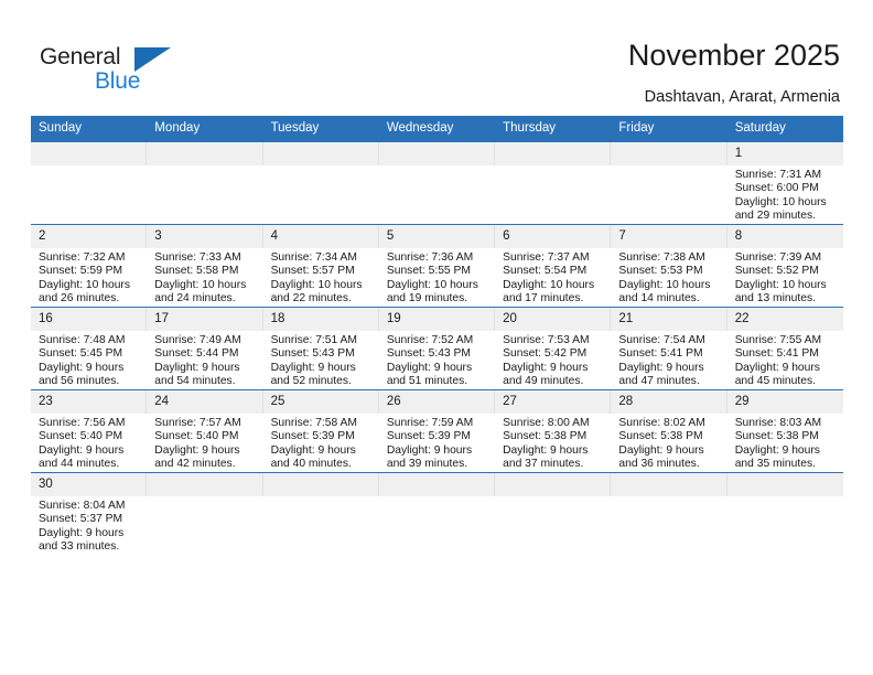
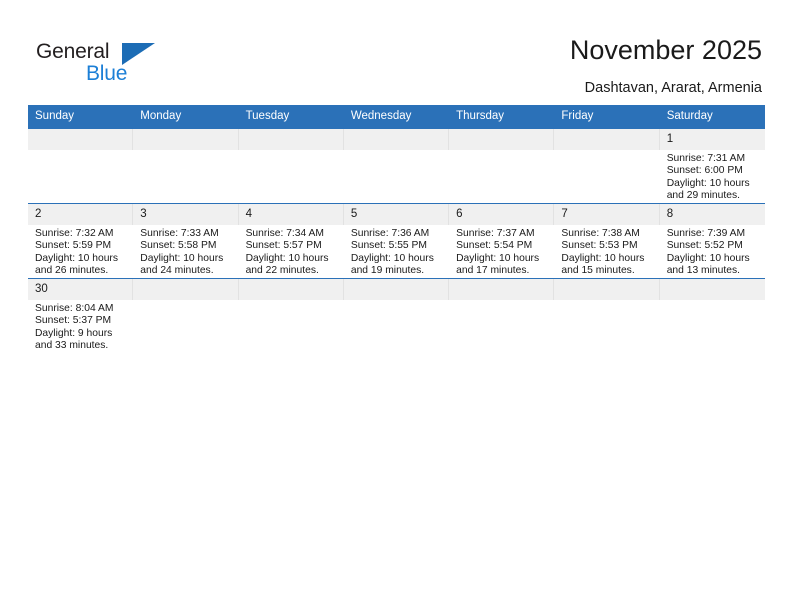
  General
  Blue
  November 2025
  Dashtavan, Ararat, Armenia
  Sunday	Monday	Tuesday	Wednesday	Thursday	Friday	Saturday
  						1Sunrise: 7:31 AMSunset: 6:00 PMDaylight: 10 hoursand 29 minutes.
- 2Sunrise: 7:32 AMSunset: 5:59 PMDaylight: 10 hoursand 26 minutes.	3Sunrise: 7:33 AMSunset: 5:58 PMDaylight: 10 hoursand 24 minutes.	4Sunrise: 7:34 AMSunset: 5:57 PMDaylight: 10 hoursand 22 minutes.	5Sunrise: 7:36 AMSunset: 5:55 PMDaylight: 10 hoursand 19 minutes.	6Sunrise: 7:37 AMSunset: 5:54 PMDaylight: 10 hoursand 17 minutes.	7Sunrise: 7:38 AMSunset: 5:53 PMDaylight: 10 hoursand 14 minutes.	8Sunrise: 7:39 AMSunset: 5:52 PMDaylight: 10 hoursand 13 minutes.
+ 2Sunrise: 7:32 AMSunset: 5:59 PMDaylight: 10 hoursand 26 minutes.	3Sunrise: 7:33 AMSunset: 5:58 PMDaylight: 10 hoursand 24 minutes.	4Sunrise: 7:34 AMSunset: 5:57 PMDaylight: 10 hoursand 22 minutes.	5Sunrise: 7:36 AMSunset: 5:55 PMDaylight: 10 hoursand 19 minutes.	6Sunrise: 7:37 AMSunset: 5:54 PMDaylight: 10 hoursand 17 minutes.	7Sunrise: 7:38 AMSunset: 5:53 PMDaylight: 10 hoursand 15 minutes.	8Sunrise: 7:39 AMSunset: 5:52 PMDaylight: 10 hoursand 13 minutes.
- 16Sunrise: 7:48 AMSunset: 5:45 PMDaylight: 9 hoursand 56 minutes.	17Sunrise: 7:49 AMSunset: 5:44 PMDaylight: 9 hoursand 54 minutes.	18Sunrise: 7:51 AMSunset: 5:43 PMDaylight: 9 hoursand 52 minutes.	19Sunrise: 7:52 AMSunset: 5:43 PMDaylight: 9 hoursand 51 minutes.	20Sunrise: 7:53 AMSunset: 5:42 PMDaylight: 9 hoursand 49 minutes.	21Sunrise: 7:54 AMSunset: 5:41 PMDaylight: 9 hoursand 47 minutes.	22Sunrise: 7:55 AMSunset: 5:41 PMDaylight: 9 hoursand 45 minutes.
- 23Sunrise: 7:56 AMSunset: 5:40 PMDaylight: 9 hoursand 44 minutes.	24Sunrise: 7:57 AMSunset: 5:40 PMDaylight: 9 hoursand 42 minutes.	25Sunrise: 7:58 AMSunset: 5:39 PMDaylight: 9 hoursand 40 minutes.	26Sunrise: 7:59 AMSunset: 5:39 PMDaylight: 9 hoursand 39 minutes.	27Sunrise: 8:00 AMSunset: 5:38 PMDaylight: 9 hoursand 37 minutes.	28Sunrise: 8:02 AMSunset: 5:38 PMDaylight: 9 hoursand 36 minutes.	29Sunrise: 8:03 AMSunset: 5:38 PMDaylight: 9 hoursand 35 minutes.
  30Sunrise: 8:04 AMSunset: 5:37 PMDaylight: 9 hoursand 33 minutes.
